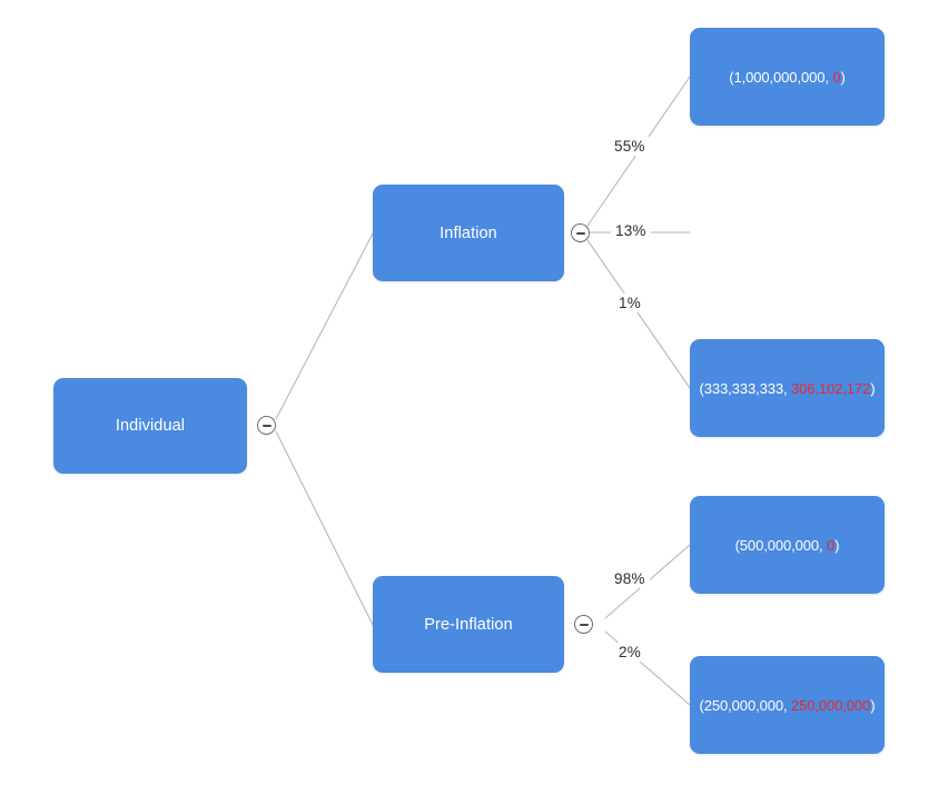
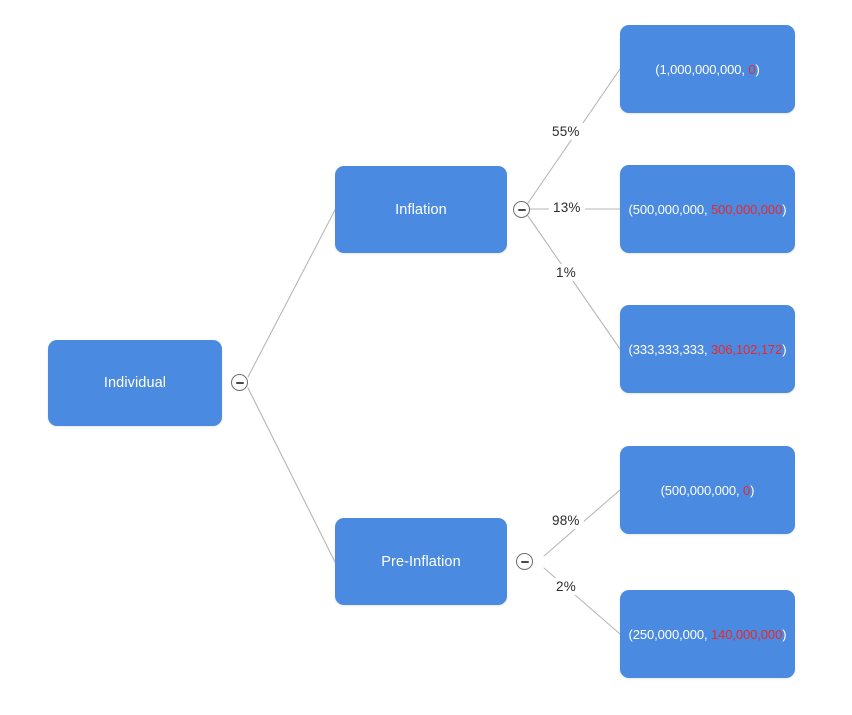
  Individual
  Inflation
  Pre-Inflation
  55%
  13%
  1%
  98%
  2%
  (1,000,000,000, 0)
+ (500,000,000, 500,000,000)
  (333,333,333, 306,102,172)
  (500,000,000, 0)
- (250,000,000, 250,000,000)
+ (250,000,000, 140,000,000)
